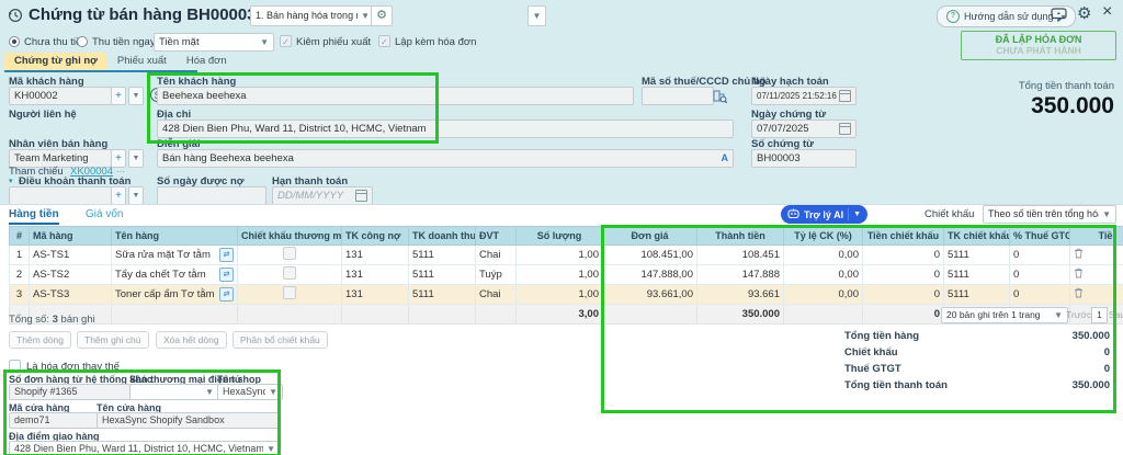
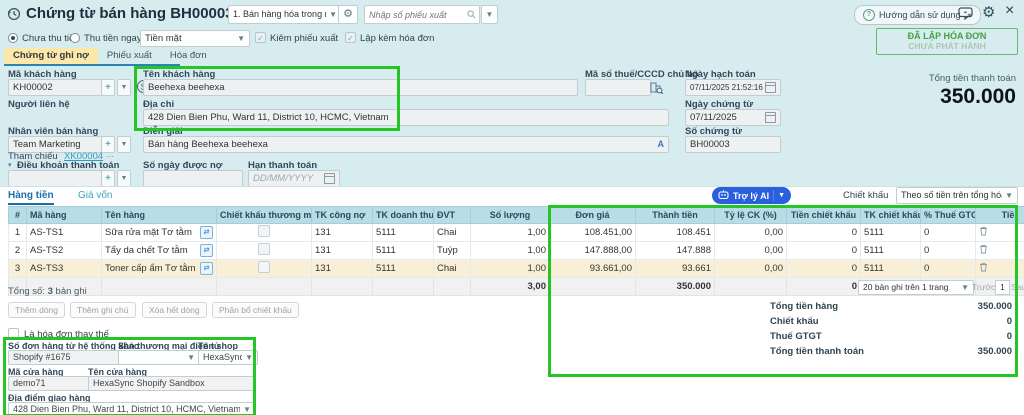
  Chứng từ bán hàng BH0000
  1. Bán hàng hóa trong
  ▼
  ⚙
+ Nhập số phiếu xuất
  ▼
  Hướng dẫn sử dụng
  ▾
  ⚙
  ×
  Chưa thu ti
  Thu tiền nga
  Tiền mặt
  ▼
  ✓
  Kiêm phiếu xuất
  ✓
  Lập kèm hóa đơn
  ĐÃ LẬP HÓA ĐƠN
  CHƯA PHÁT HÀNH
  Chứng từ ghi nợ
  Phiếu xuất
  Hóa đơn
  Mã khách hàng
  KH00002
  +
  Tên khách hàng
  Beehexa beehexa
  Mã số thuế/CCCD chủ hộ
  Ngày hạch toán
  07/11/2025 21:52:16
  Người liên hệ
  Địa chỉ
  428 Dien Bien Phu, Ward 11, District 10, HCMC, Vietnam
  Ngày chứng từ
- 07/07/2025
+ 07/11/2025
  Nhân viên bán hàng
  Team Marketing
  +
  Diễn giải
  Bán hàng Beehexa beehexa
  A
  Số chứng từ
  BH00003
  Tham chiếu
  XK00004
  ...
  Điều khoản thanh toán
  +
  Số ngày được nợ
  Hạn thanh toán
  DD/MM/YYYY
  Tổng tiền thanh toán
  350.000
  Hàng tiền
  Giá vốn
  Trợ lý AI
  Chiết khấu
  Theo số tiền trên tổng hó
  ▼
  #	Mã hàng	Tên hàng	Chiết khấu thương m	TK công nợ	TK doanh thu	ĐVT	Số lượng	Đơn giá	Thành tiền	Tỷ lệ CK (%)	Tiền chiết khấu	TK chiết khấ	% Thuế GTG	Tiề
  1	AS-TS1	Sữa rửa mặt Tơ tằm		131	5111	Chai	1,00	108.451,00	108.451	0,00	0	5111	0
  2	AS-TS2	Tẩy da chết Tơ tằm		131	5111	Tuýp	1,00	147.888,00	147.888	0,00	0	5111	0
  3	AS-TS3	Toner cấp ẩm Tơ tằm		131	5111	Chai	1,00	93.661,00	93.661	0,00	0	5111	0
  							3,00		350.000		0
  Tổng số: 3 bản ghi
  20 bản ghi trên 1 trang
  ▼
  Trước
  1
  Thêm dòng
  Thêm ghi chú
  Xóa hết dòng
  Phân bổ chiết khấu
  Tổng tiền hàng
  350.000
  Chiết khấu
  0
  Thuế GTGT
  0
  Tổng tiền thanh toán
  350.000
  Là hóa đơn thay thế
  Số đơn hàng từ hệ thống khác
  Sàn thương mại điện tử
  Tên shop
- Shopify #1365
+ Shopify #1675
  ▼
  HexaSync
  ▼
  Mã cửa hàng
  Tên cửa hàng
  demo71
  HexaSync Shopify Sandbox
  Địa điểm giao hàng
  428 Dien Bien Phu, Ward 11, District 10, HCMC, Vietnam
  ▼
